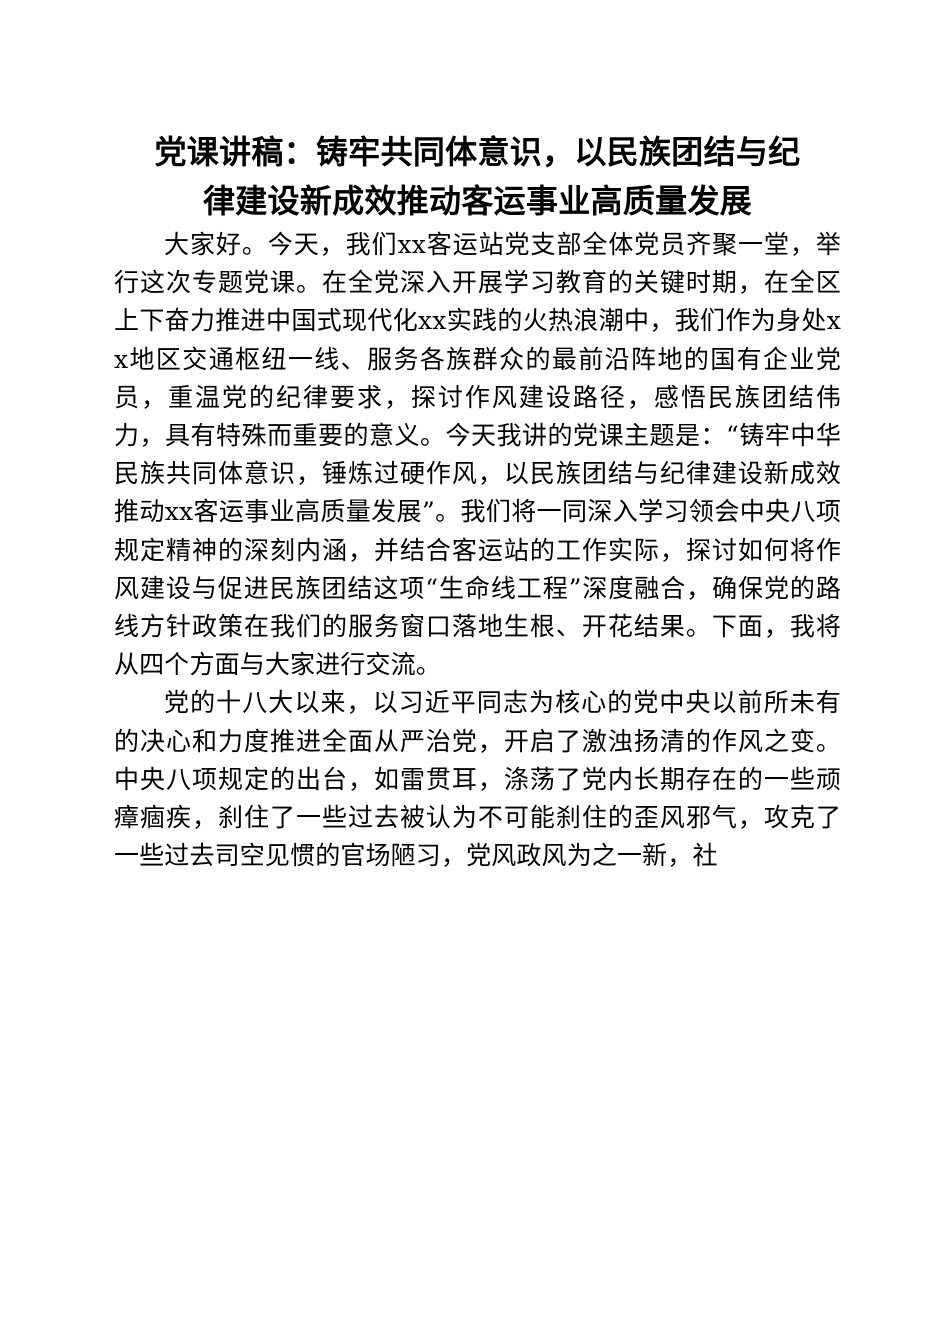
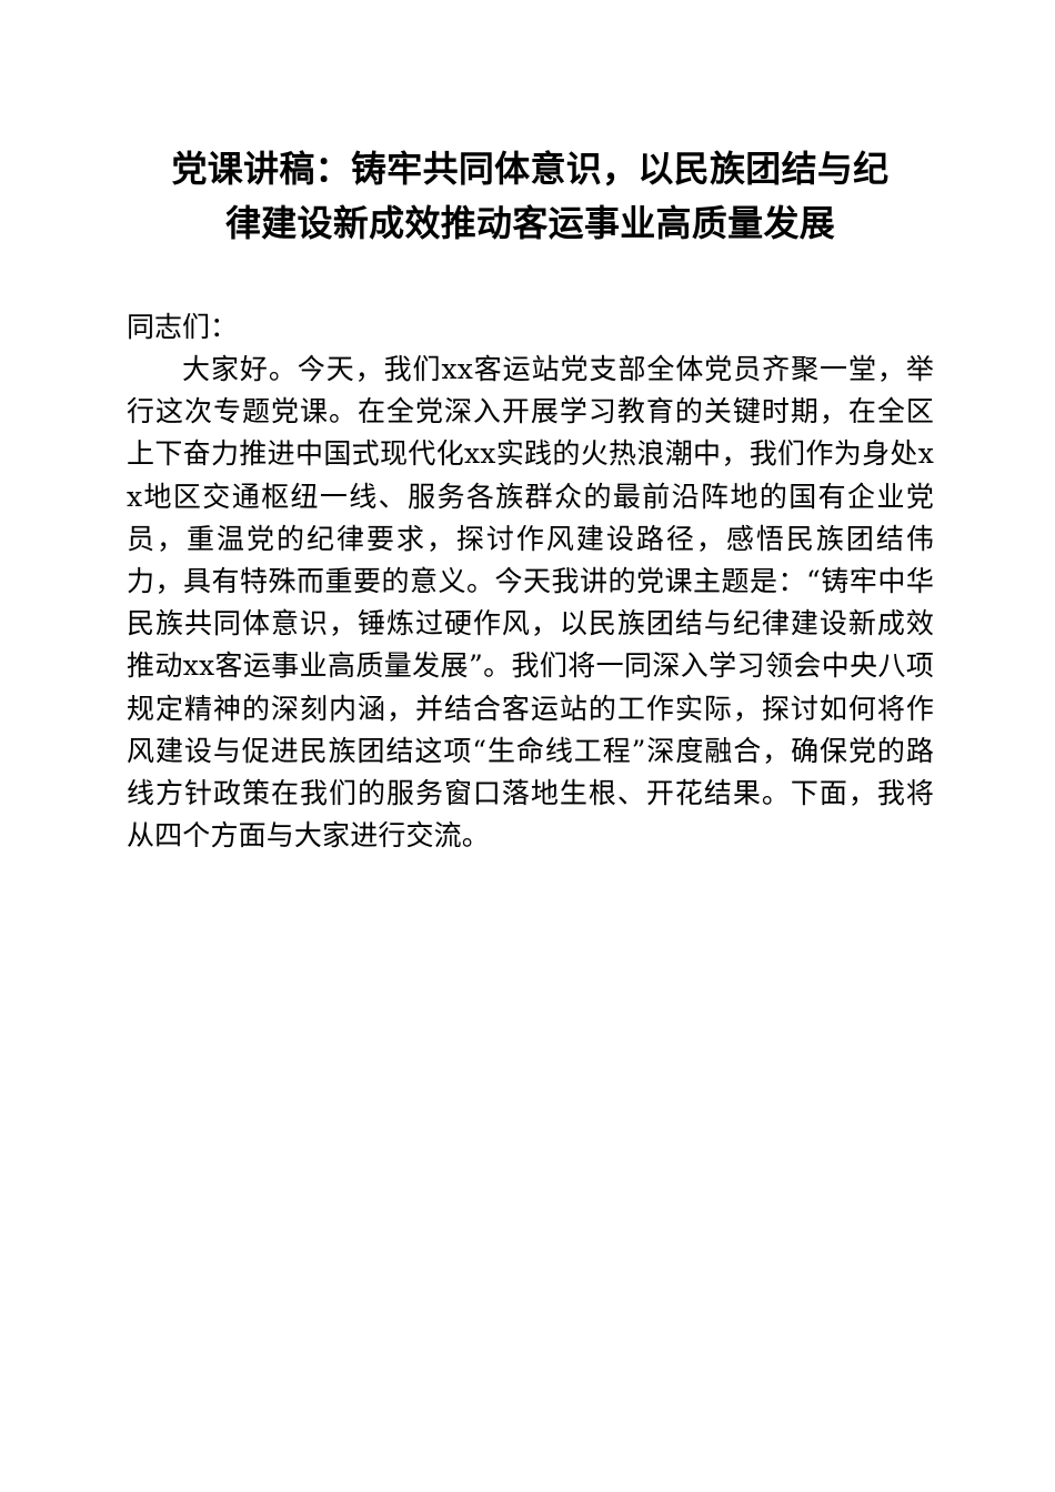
  党课讲稿：铸牢共同体意识，以民族团结与纪
  律建设新成效推动客运事业高质量发展
+ 同志们：
  大家好。今天，我们xx客运站党支部全体党员齐聚一堂，举行这次专题党课。在全党深入开展学习教育的关键时期，在全区上下奋力推进中国式现代化xx实践的火热浪潮中，我们作为身处xx地区交通枢纽一线、服务各族群众的最前沿阵地的国有企业党员，重温党的纪律要求，探讨作风建设路径，感悟民族团结伟力，具有特殊而重要的意义。今天我讲的党课主题是：“铸牢中华民族共同体意识，锤炼过硬作风，以民族团结与纪律建设新成效推动xx客运事业高质量发展”。我们将一同深入学习领会中央八项规定精神的深刻内涵，并结合客运站的工作实际，探讨如何将作风建设与促进民族团结这项“生命线工程”深度融合，确保党的路线方针政策在我们的服务窗口落地生根、开花结果。下面，我将从四个方面与大家进行交流。
- 党的十八大以来，以习近平同志为核心的党中央以前所未有的决心和力度推进全面从严治党，开启了激浊扬清的作风之变。中央八项规定的出台，如雷贯耳，涤荡了党内长期存在的一些顽瘴痼疾，刹住了一些过去被认为不可能刹住的歪风邪气，攻克了一些过去司空见惯的官场陋习，党风政风为之一新，社
